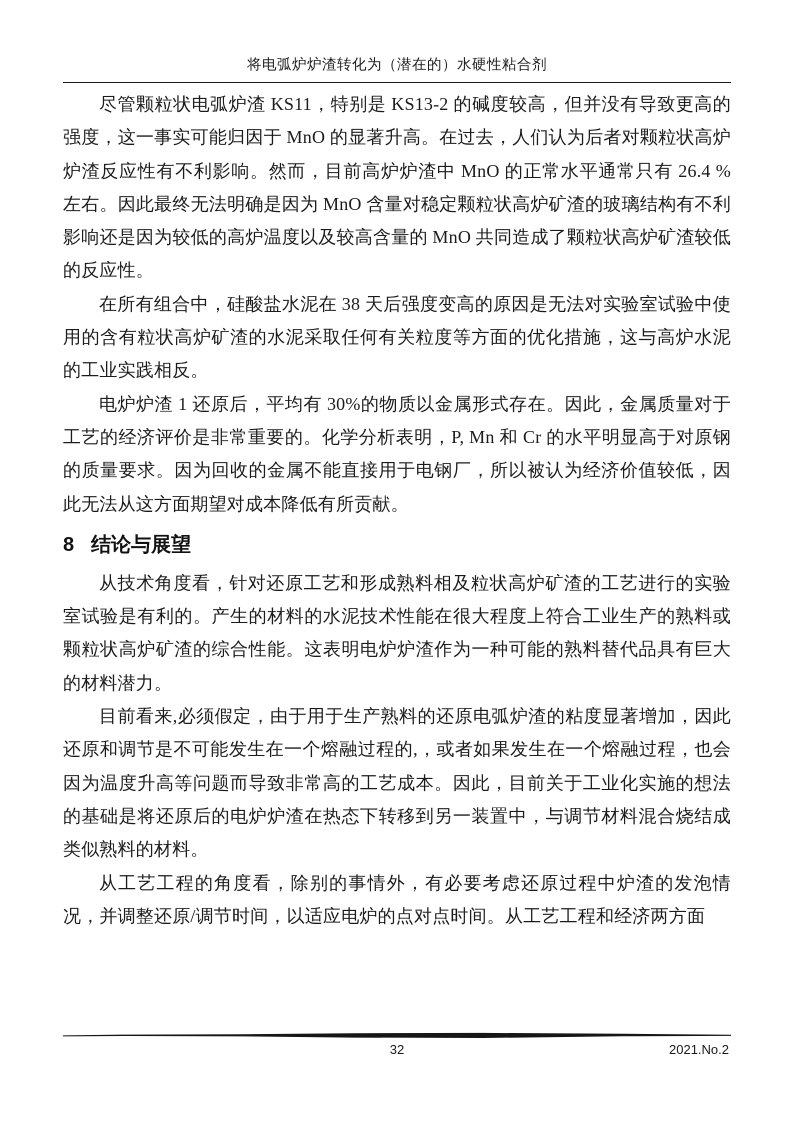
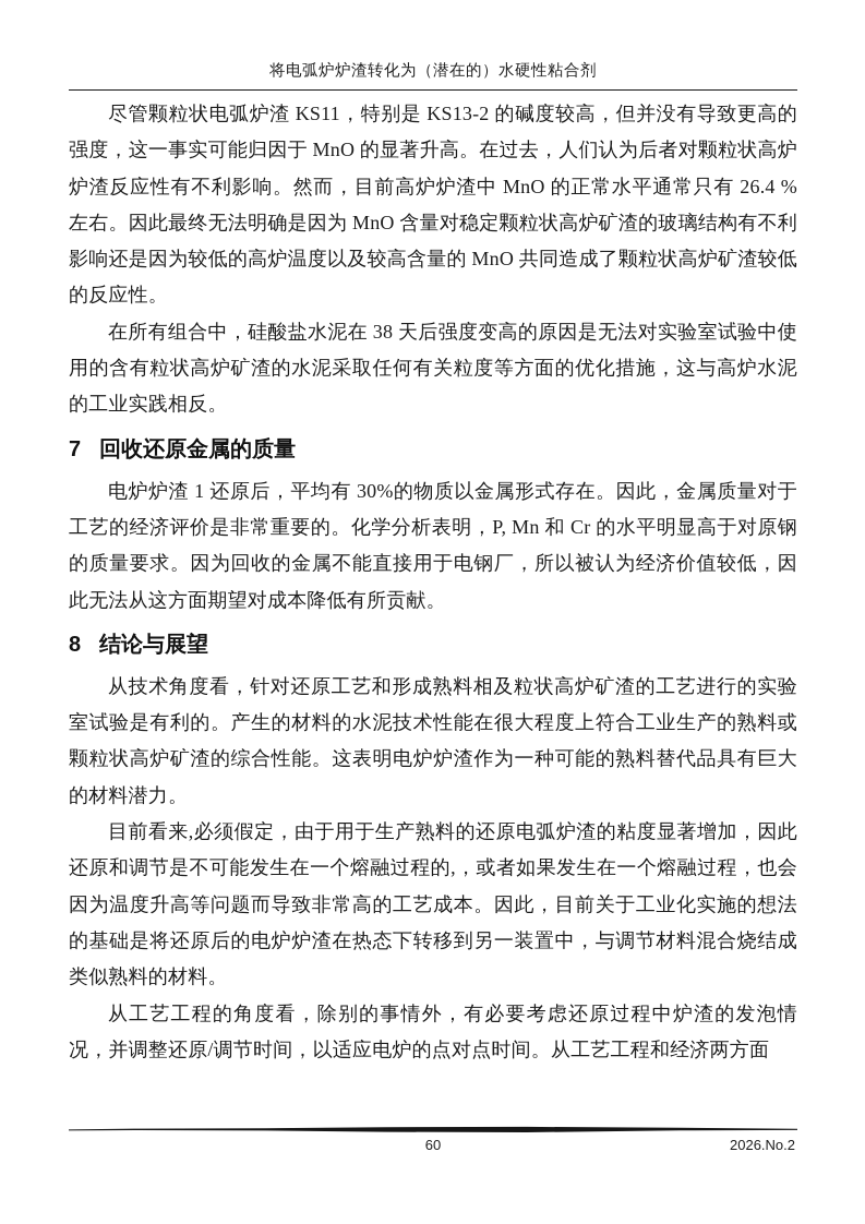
  将电弧炉炉渣转化为（潜在的）水硬性粘合剂
  尽管颗粒状电弧炉渣 KS11，特别是 KS13-2 的碱度较高，但并没有导致更高的强度，这一事实可能归因于 MnO 的显著升高。在过去，人们认为后者对颗粒状高炉炉渣反应性有不利影响。然而，目前高炉炉渣中 MnO 的正常水平通常只有 26.4 %左右。因此最终无法明确是因为 MnO 含量对稳定颗粒状高炉矿渣的玻璃结构有不利影响还是因为较低的高炉温度以及较高含量的 MnO 共同造成了颗粒状高炉矿渣较低的反应性。
  在所有组合中，硅酸盐水泥在 38 天后强度变高的原因是无法对实验室试验中使用的含有粒状高炉矿渣的水泥采取任何有关粒度等方面的优化措施，这与高炉水泥的工业实践相反。
+ 7 回收还原金属的质量
  电炉炉渣 1 还原后，平均有 30%的物质以金属形式存在。因此，金属质量对于工艺的经济评价是非常重要的。化学分析表明，P, Mn 和 Cr 的水平明显高于对原钢的质量要求。因为回收的金属不能直接用于电钢厂，所以被认为经济价值较低，因此无法从这方面期望对成本降低有所贡献。
  8 结论与展望
  从技术角度看，针对还原工艺和形成熟料相及粒状高炉矿渣的工艺进行的实验室试验是有利的。产生的材料的水泥技术性能在很大程度上符合工业生产的熟料或颗粒状高炉矿渣的综合性能。这表明电炉炉渣作为一种可能的熟料替代品具有巨大的材料潜力。
  目前看来,必须假定，由于用于生产熟料的还原电弧炉渣的粘度显著增加，因此还原和调节是不可能发生在一个熔融过程的,，或者如果发生在一个熔融过程，也会因为温度升高等问题而导致非常高的工艺成本。因此，目前关于工业化实施的想法的基础是将还原后的电炉炉渣在热态下转移到另一装置中，与调节材料混合烧结成类似熟料的材料。
  从工艺工程的角度看，除别的事情外，有必要考虑还原过程中炉渣的发泡情况，并调整还原/调节时间，以适应电炉的点对点时间。从工艺工程和经济两方面
- 32
+ 60
- 2021.No.2
+ 2026.No.2
